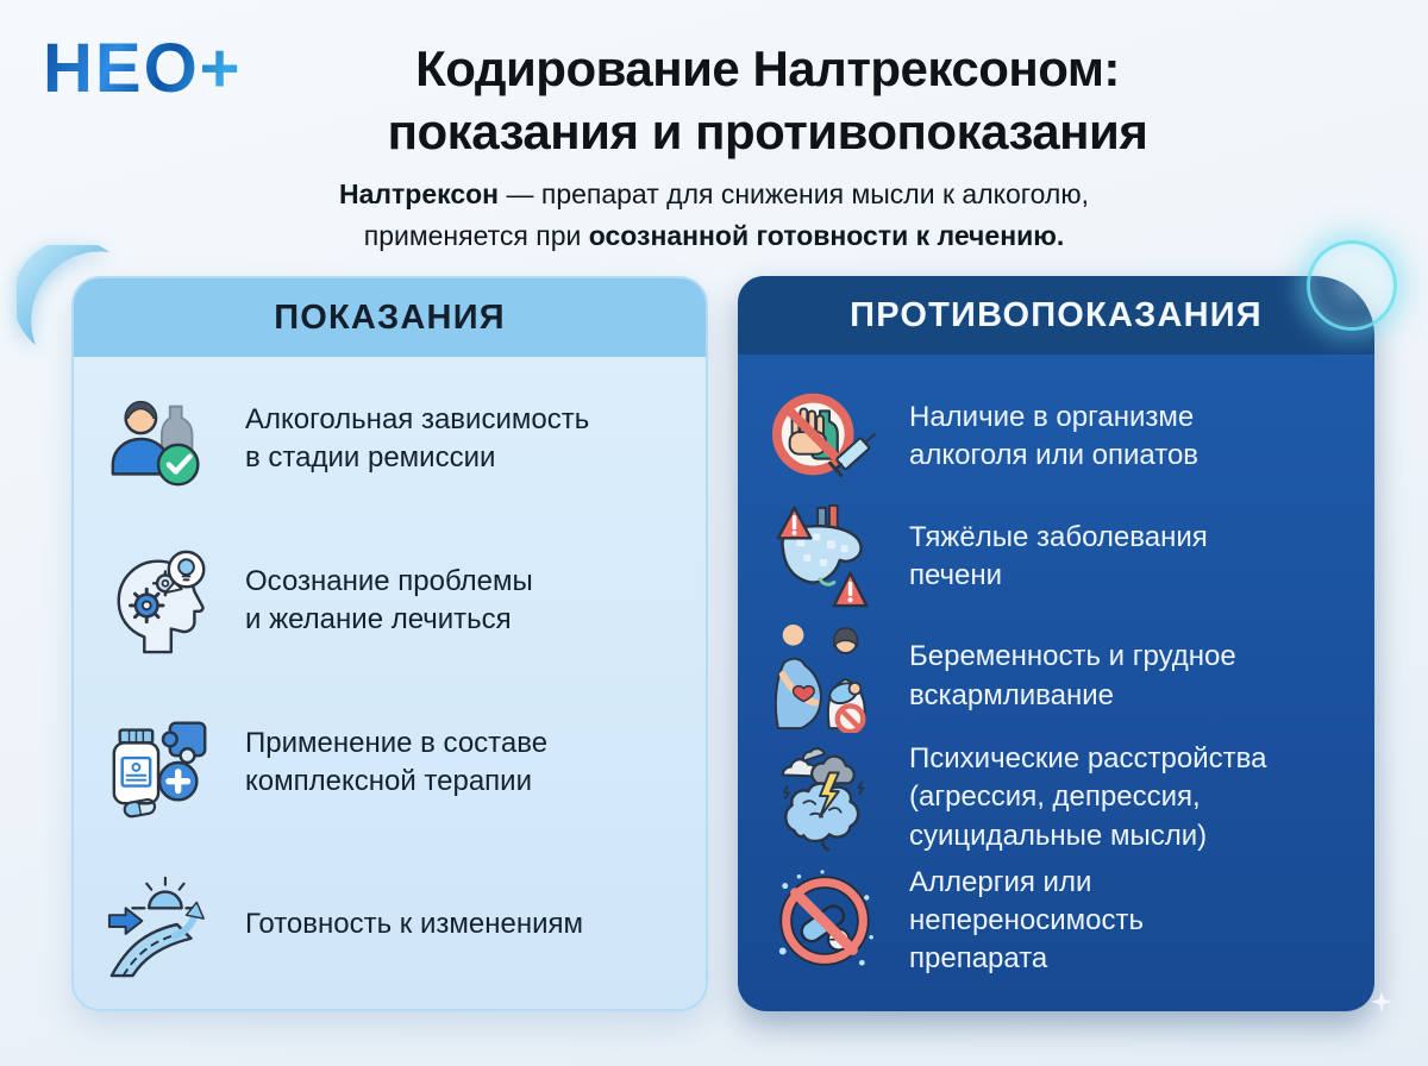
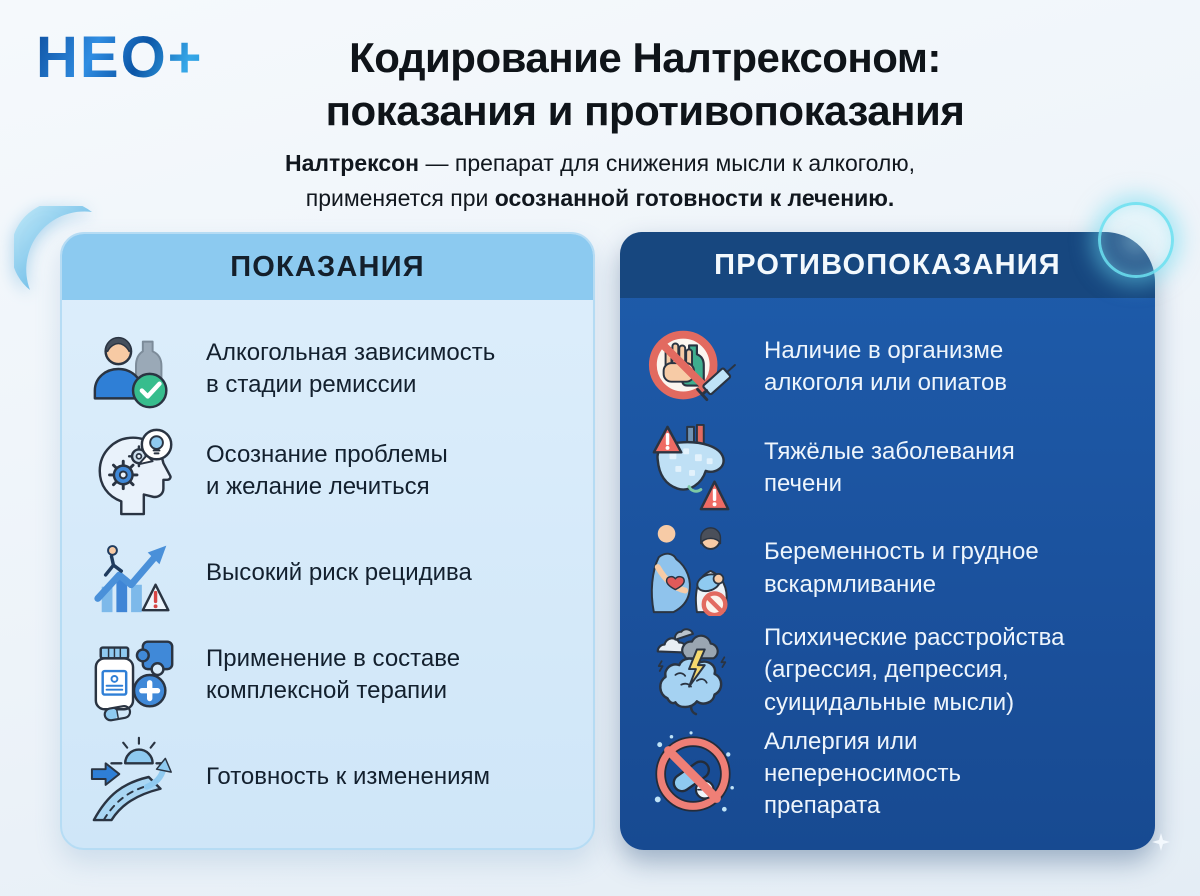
  НЕО+
  Кодирование Налтрексоном:
  показания и противопоказания
  Налтрексон — препарат для снижения мысли к алкоголю,
  применяется при осознанной готовности к лечению.
  ПОКАЗАНИЯ
  Алкогольная зависимость
  в стадии ремиссии
  Осознание проблемы
  и желание лечиться
+ Высокий риск рецидива
  Применение в составе
  комплексной терапии
  Готовность к изменениям
  ПРОТИВОПОКАЗАНИЯ
  Наличие в организме
  алкоголя или опиатов
  Тяжёлые заболевания
  печени
  Беременность и грудное
  вскармливание
  Психические расстройства
  (агрессия, депрессия,
  суицидальные мысли)
  Аллергия или
  непереносимость
  препарата
